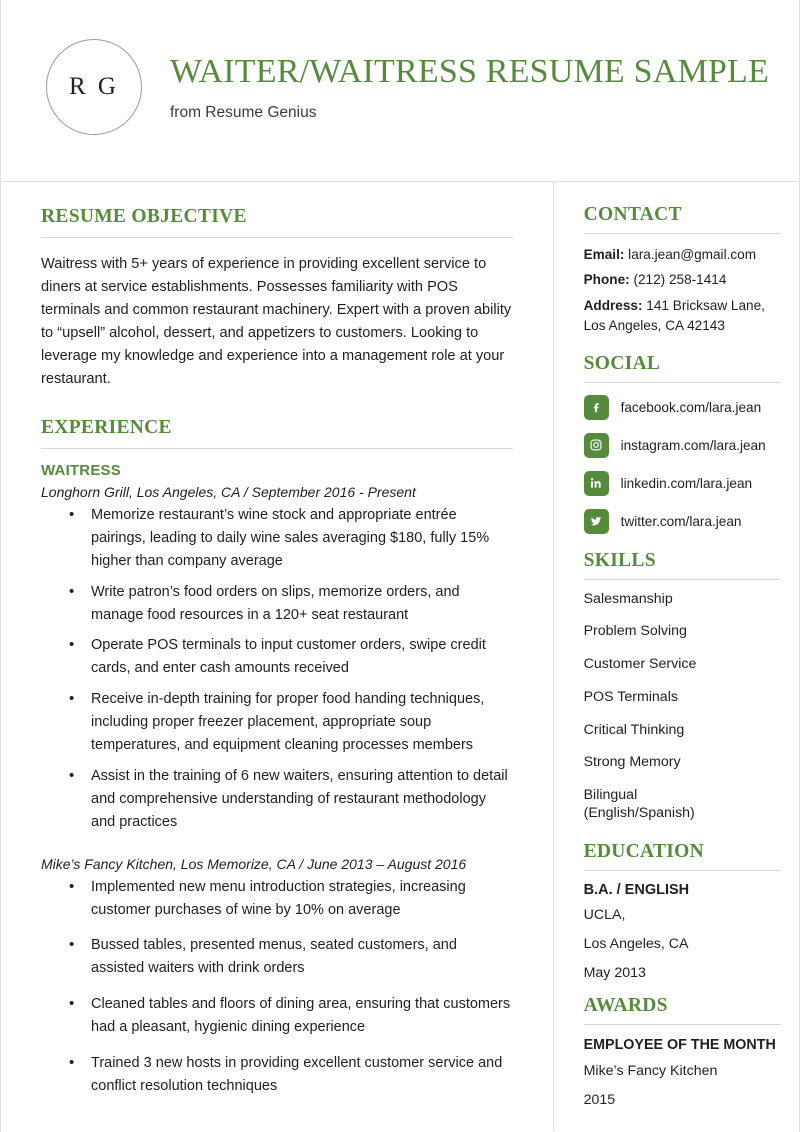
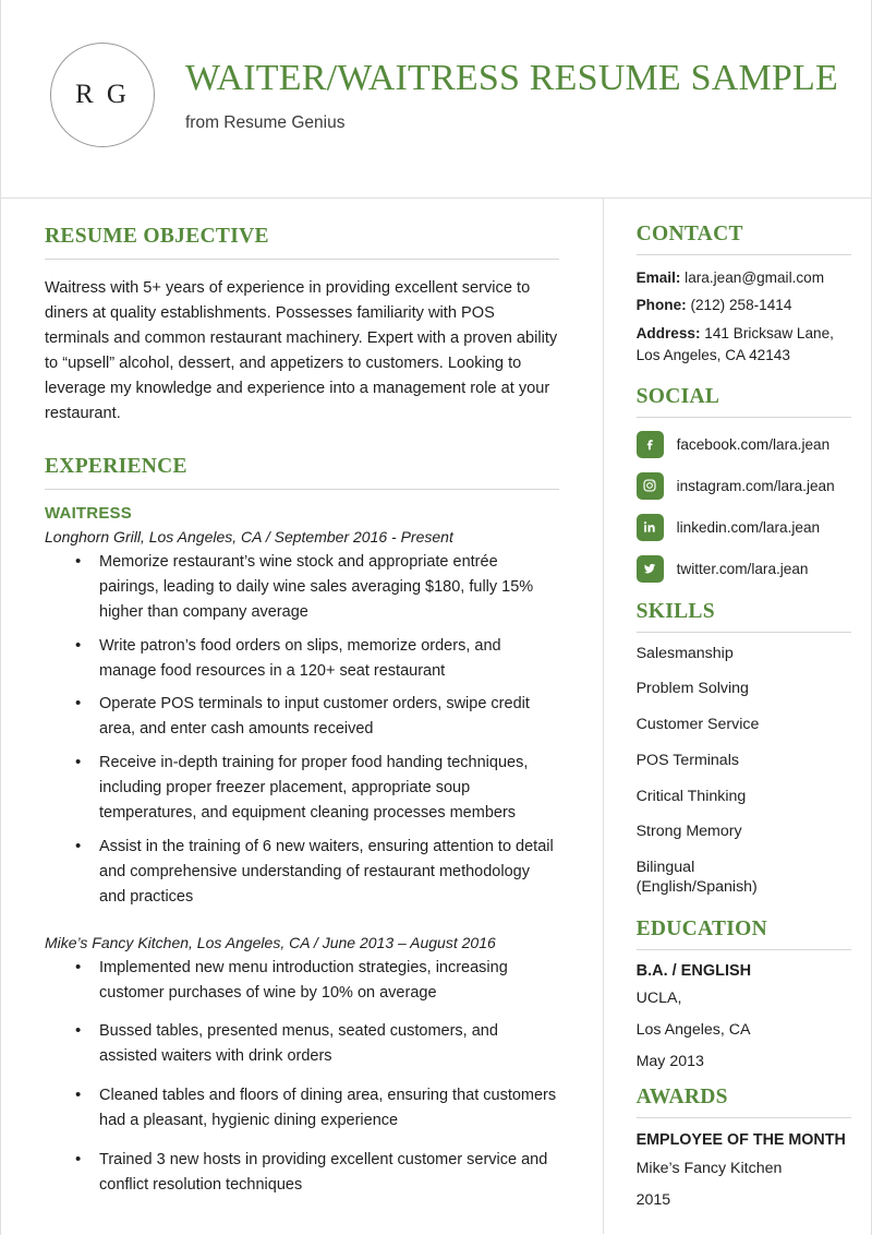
  R G
  WAITER/WAITRESS RESUME SAMPLE
  from Resume Genius
  RESUME OBJECTIVE
- Waitress with 5+ years of experience in providing excellent service to diners at service establishments. Possesses familiarity with POS terminals and common restaurant machinery. Expert with a proven ability to “upsell” alcohol, dessert, and appetizers to customers. Looking to leverage my knowledge and experience into a management role at your restaurant.
+ Waitress with 5+ years of experience in providing excellent service to diners at quality establishments. Possesses familiarity with POS terminals and common restaurant machinery. Expert with a proven ability to “upsell” alcohol, dessert, and appetizers to customers. Looking to leverage my knowledge and experience into a management role at your restaurant.
  EXPERIENCE
  WAITRESS
  Longhorn Grill, Los Angeles, CA / September 2016 - Present
  Memorize restaurant’s wine stock and appropriate entrée pairings, leading to daily wine sales averaging $180, fully 15% higher than company average
  Write patron’s food orders on slips, memorize orders, and manage food resources in a 120+ seat restaurant
- Operate POS terminals to input customer orders, swipe credit cards, and enter cash amounts received
+ Operate POS terminals to input customer orders, swipe credit area, and enter cash amounts received
  Receive in-depth training for proper food handing techniques, including proper freezer placement, appropriate soup temperatures, and equipment cleaning processes members
  Assist in the training of 6 new waiters, ensuring attention to detail and comprehensive understanding of restaurant methodology and practices
- Mike’s Fancy Kitchen, Los Memorize, CA / June 2013 – August 2016
+ Mike’s Fancy Kitchen, Los Angeles, CA / June 2013 – August 2016
  Implemented new menu introduction strategies, increasing customer purchases of wine by 10% on average
  Bussed tables, presented menus, seated customers, and assisted waiters with drink orders
  Cleaned tables and floors of dining area, ensuring that customers had a pleasant, hygienic dining experience
  Trained 3 new hosts in providing excellent customer service and conflict resolution techniques
  CONTACT
  Email: lara.jean@gmail.com
  Phone: (212) 258-1414
  Address: 141 Bricksaw Lane,
  Los Angeles, CA 42143
  SOCIAL
  facebook.com/lara.jean
  instagram.com/lara.jean
  linkedin.com/lara.jean
  twitter.com/lara.jean
  SKILLS
  Salesmanship
  Problem Solving
  Customer Service
  POS Terminals
  Critical Thinking
  Strong Memory
  Bilingual
  (English/Spanish)
  EDUCATION
  B.A. / ENGLISH
  UCLA,
  Los Angeles, CA
  May 2013
  AWARDS
  EMPLOYEE OF THE MONTH
  Mike’s Fancy Kitchen
  2015
